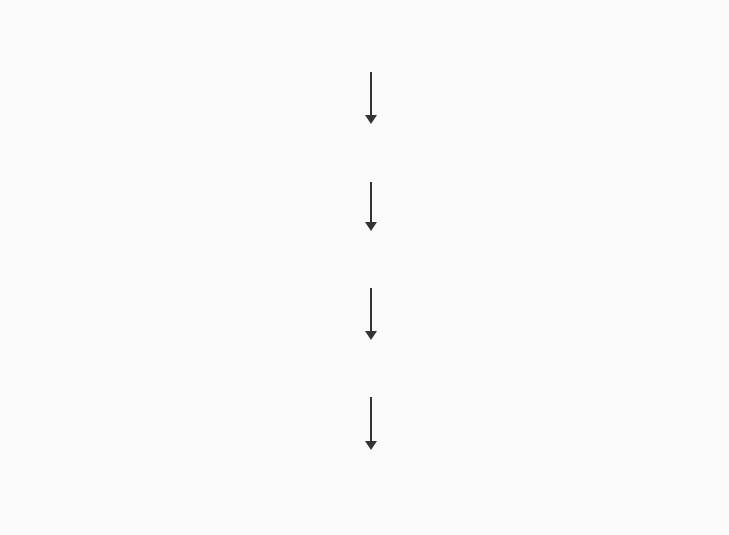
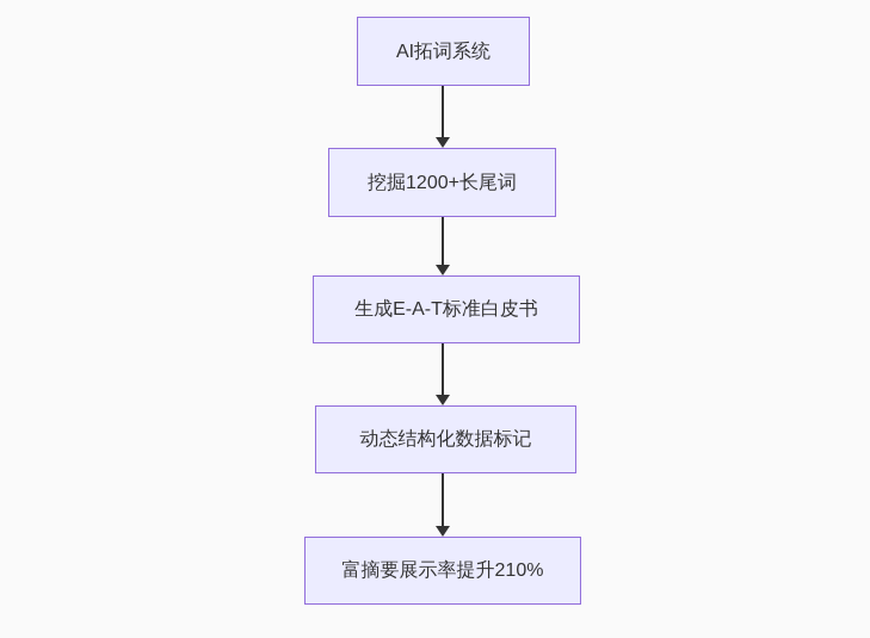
+ AI拓词系统
+ 挖掘1200+长尾词
+ 生成E-A-T标准白皮书
+ 动态结构化数据标记
+ 富摘要展示率提升210%
